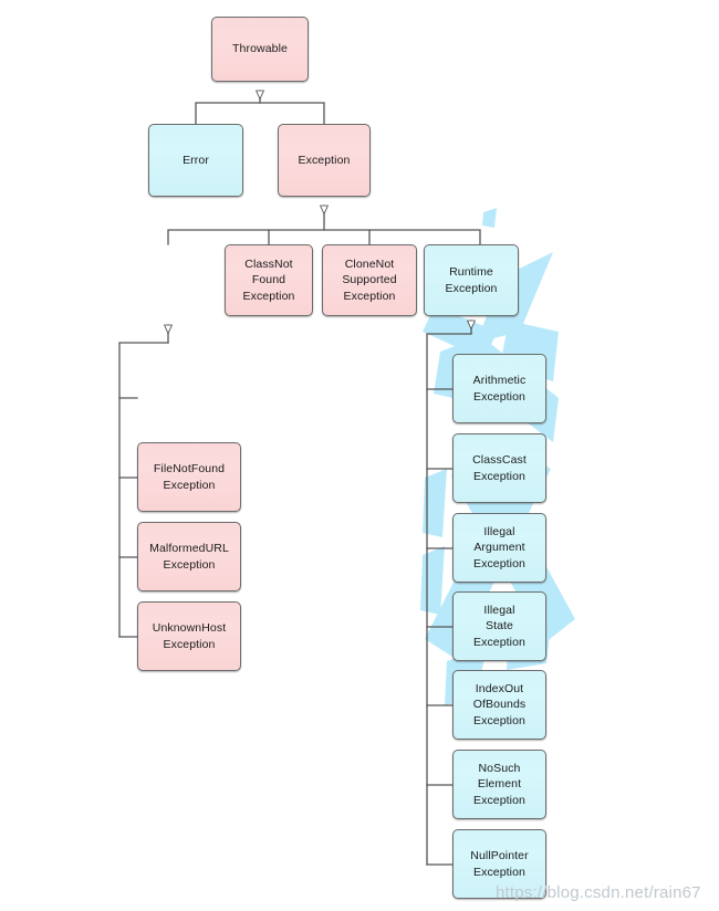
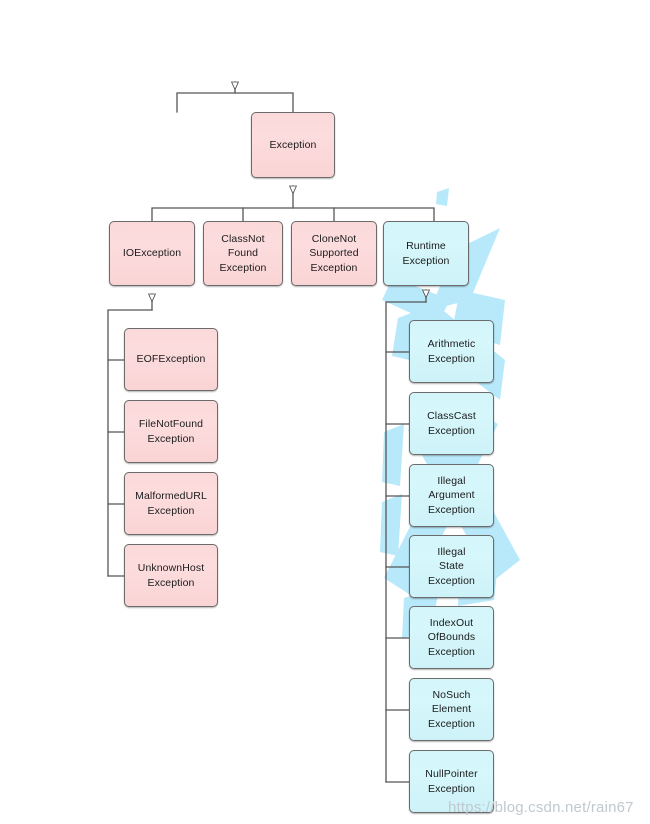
- Throwable
- Error
  Exception
+ IOException
  ClassNot
  Found
  Exception
  CloneNot
  Supported
  Exception
  Runtime
  Exception
+ EOFException
  FileNotFound
  Exception
  MalformedURL
  Exception
  UnknownHost
  Exception
  Arithmetic
  Exception
  ClassCast
  Exception
  Illegal
  Argument
  Exception
  Illegal
  State
  Exception
  IndexOut
  OfBounds
  Exception
  NoSuch
  Element
  Exception
  NullPointer
  Exception
  https://blog.csdn.net/rain67
